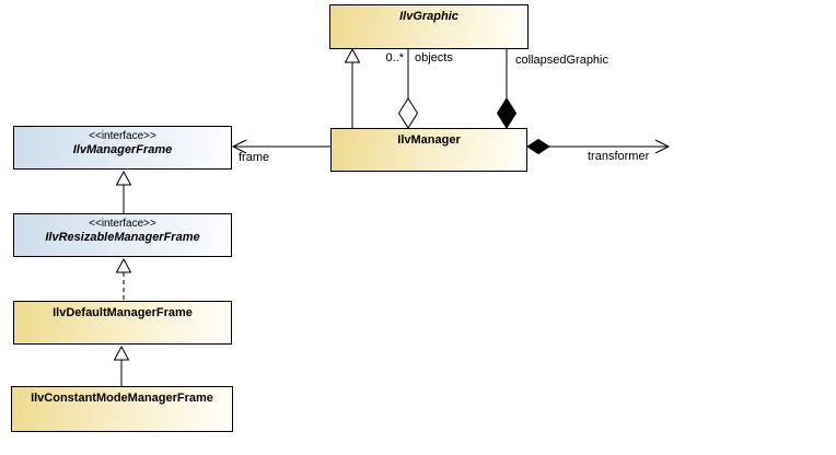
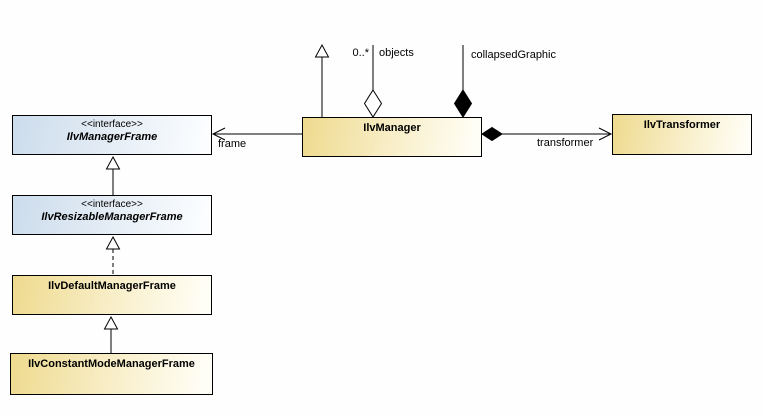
- IlvGraphic
  IlvManager
+ IlvTransformer
  <<interface>>
  IlvManagerFrame
  <<interface>>
  IlvResizableManagerFrame
  IlvDefaultManagerFrame
  IlvConstantModeManagerFrame
  0..*
  objects
  collapsedGraphic
  frame
  transformer
